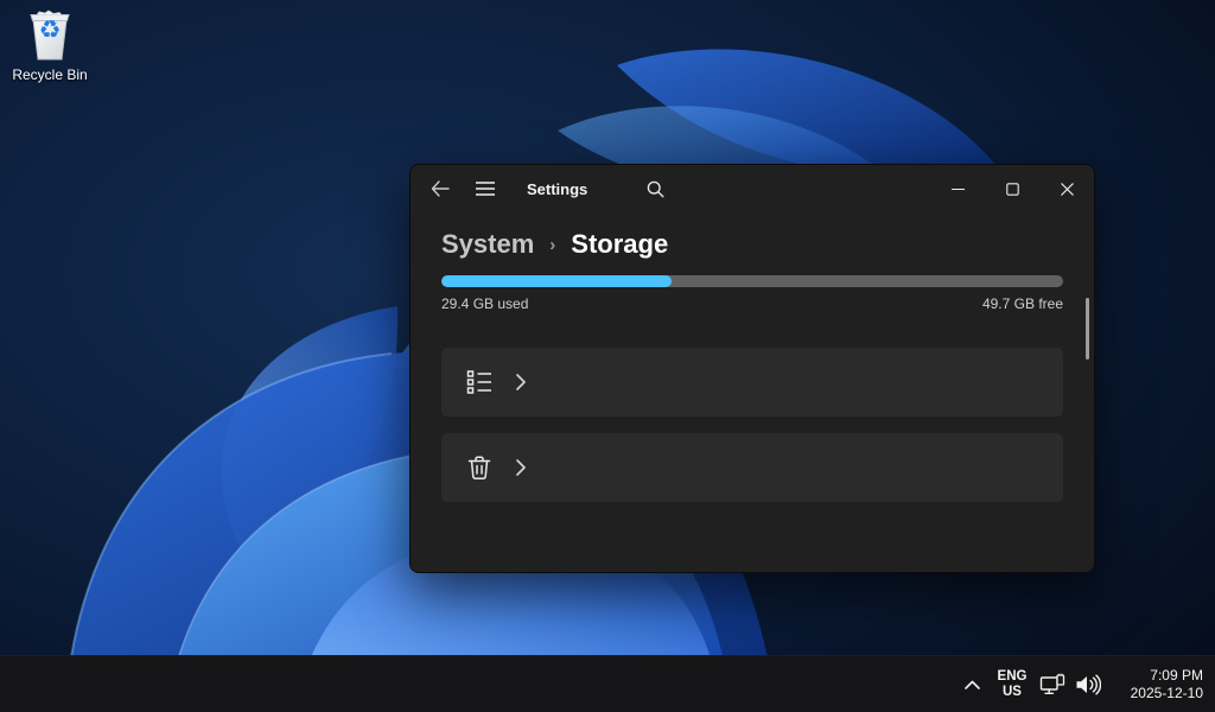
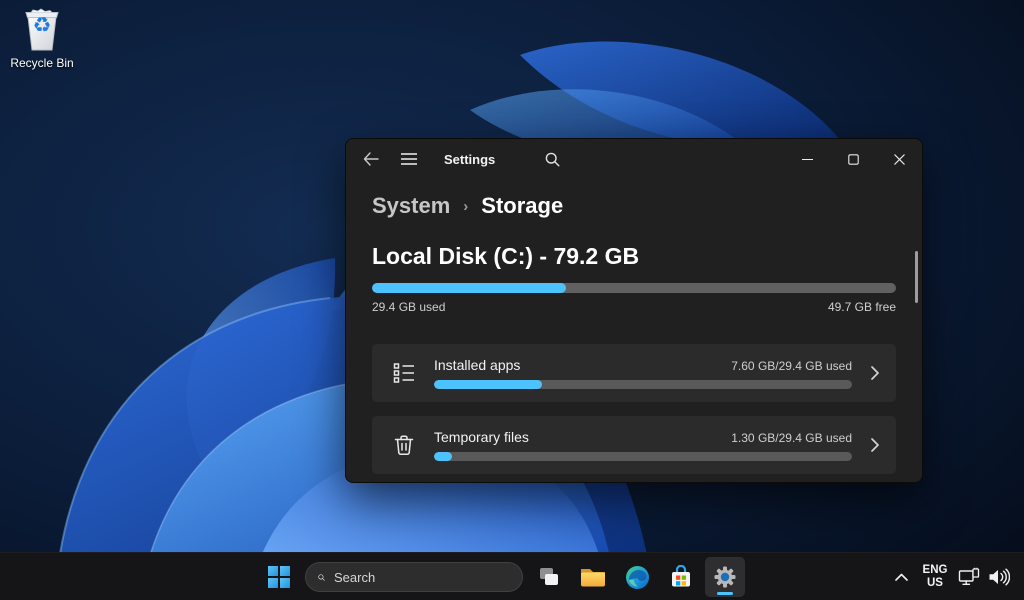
  ♻
  Recycle Bin
  Settings
  System
  ›
  Storage
+ Local Disk (C:) - 79.2 GB
  29.4 GB used
  49.7 GB free
+ Installed apps
+ 7.60 GB/29.4 GB used
+ Temporary files
+ 1.30 GB/29.4 GB used
+ Search
  ENG
  US
- 7:09 PM
- 2025-12-10
